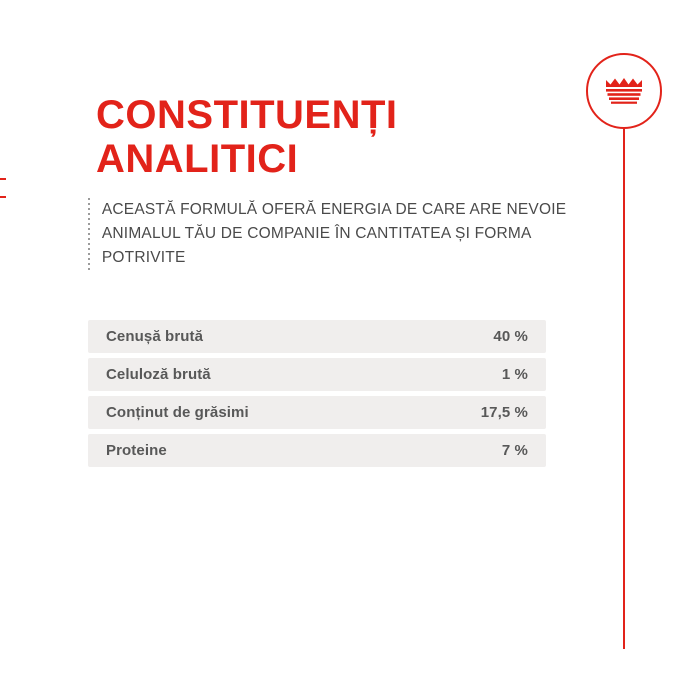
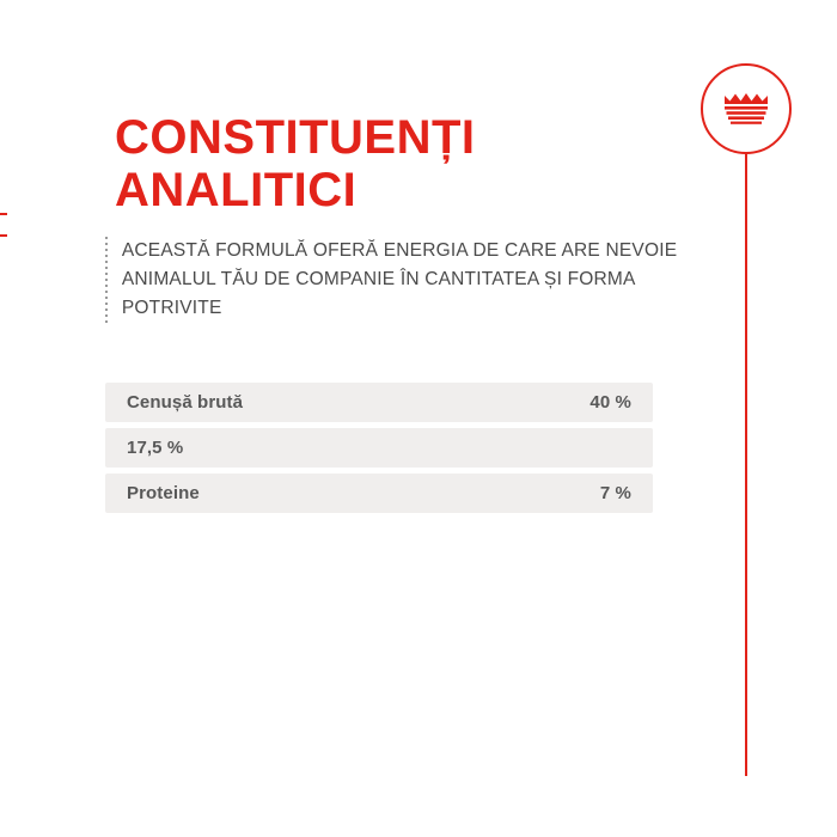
  CONSTITUENȚI ANALITICI
  ACEASTĂ FORMULĂ OFERĂ ENERGIA DE CARE ARE NEVOIE
  ANIMALUL TĂU DE COMPANIE ÎN CANTITATEA ȘI FORMA POTRIVITE
  Cenușă brută
  40 %
- Celuloză brută
- 1 %
- Conținut de grăsimi
  17,5 %
  Proteine
  7 %
